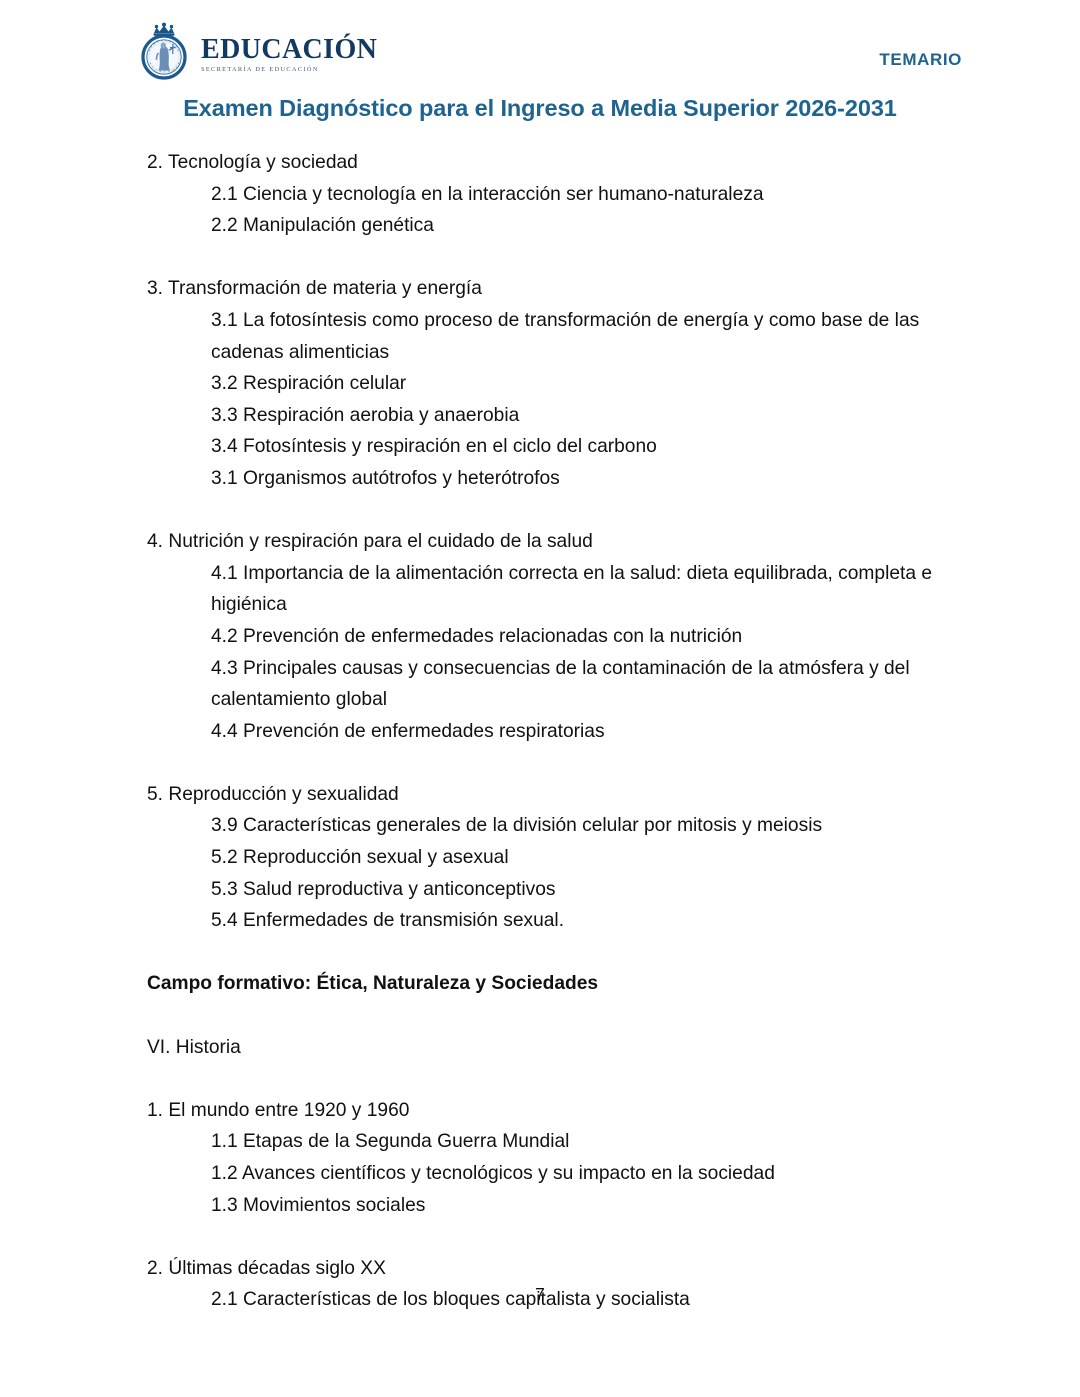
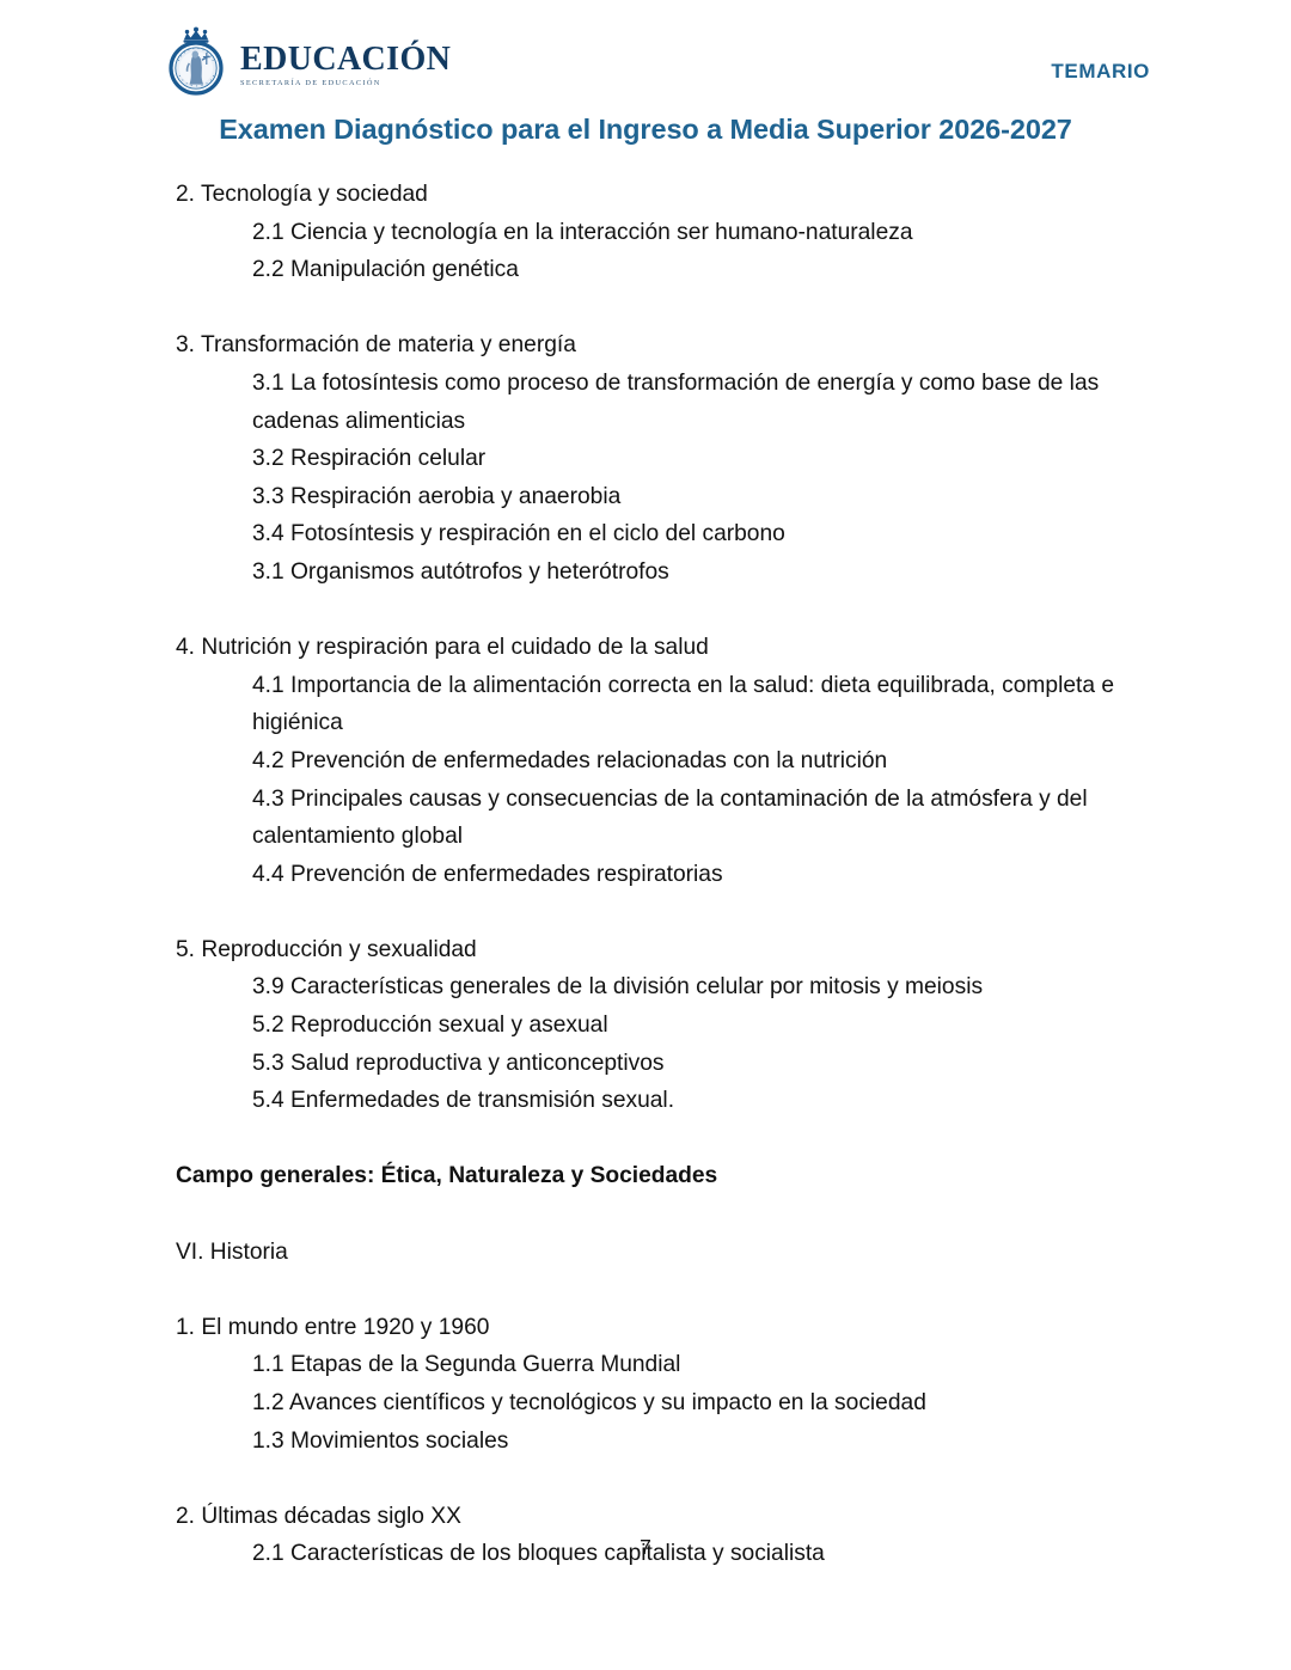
  EDUCACIÓN
  TEMARIO
- Examen Diagnóstico para el Ingreso a Media Superior 2026-2031
+ Examen Diagnóstico para el Ingreso a Media Superior 2026-2027
  2. Tecnología y sociedad
  2.1 Ciencia y tecnología en la interacción ser humano-naturaleza
  2.2 Manipulación genética
  3. Transformación de materia y energía
  3.1 La fotosíntesis como proceso de transformación de energía y como base de las cadenas alimenticias
  3.2 Respiración celular
  3.3 Respiración aerobia y anaerobia
  3.4 Fotosíntesis y respiración en el ciclo del carbono
  3.1 Organismos autótrofos y heterótrofos
  4. Nutrición y respiración para el cuidado de la salud
  4.1 Importancia de la alimentación correcta en la salud: dieta equilibrada, completa e higiénica
  4.2 Prevención de enfermedades relacionadas con la nutrición
  4.3 Principales causas y consecuencias de la contaminación de la atmósfera y del calentamiento global
  4.4 Prevención de enfermedades respiratorias
  5. Reproducción y sexualidad
  3.9 Características generales de la división celular por mitosis y meiosis
  5.2 Reproducción sexual y asexual
  5.3 Salud reproductiva y anticonceptivos
  5.4 Enfermedades de transmisión sexual.
- Campo formativo: Ética, Naturaleza y Sociedades
+ Campo generales: Ética, Naturaleza y Sociedades
  VI. Historia
  1. El mundo entre 1920 y 1960
  1.1 Etapas de la Segunda Guerra Mundial
  1.2 Avances científicos y tecnológicos y su impacto en la sociedad
  1.3 Movimientos sociales
  2. Últimas décadas siglo XX
  2.1 Características de los bloques capitalista y socialista
  7
